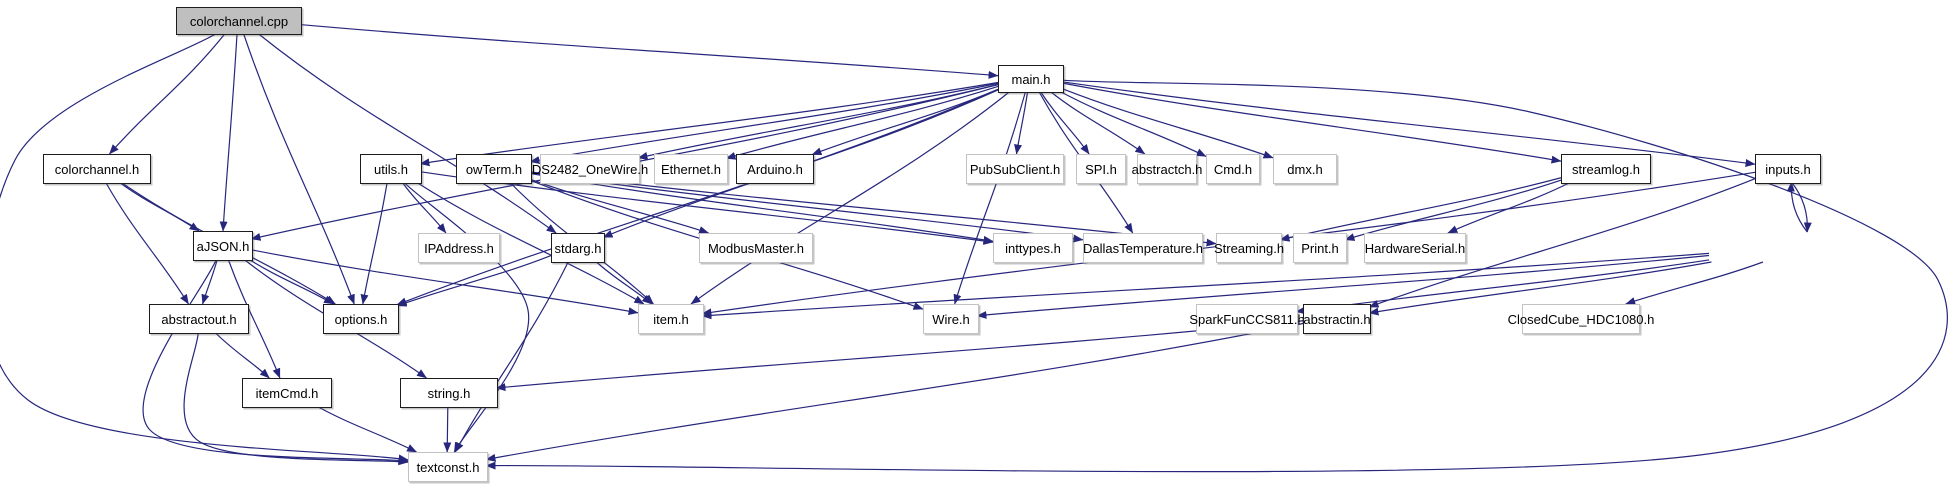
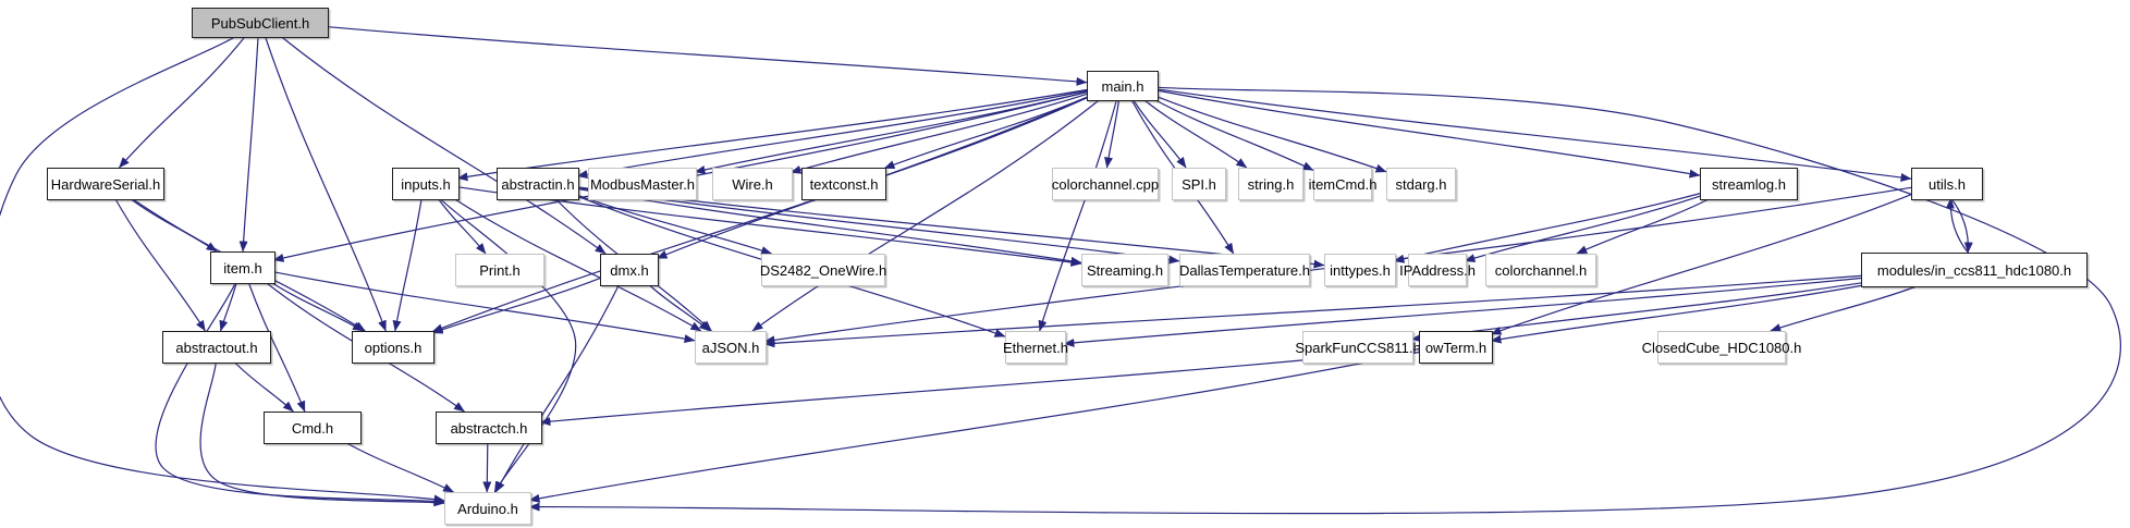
- colorchannel.cpp
+ PubSubClient.h
  main.h
- colorchannel.h
+ HardwareSerial.h
- utils.h
+ inputs.h
- owTerm.h
+ abstractin.h
- DS2482_OneWire.h
+ ModbusMaster.h
- Ethernet.h
+ Wire.h
- Arduino.h
+ textconst.h
- PubSubClient.h
+ colorchannel.cpp
  SPI.h
- abstractch.h
+ string.h
- Cmd.h
+ itemCmd.h
- dmx.h
+ stdarg.h
  streamlog.h
- inputs.h
+ utils.h
- IPAddress.h
+ Print.h
- stdarg.h
+ dmx.h
- ModbusMaster.h
+ DS2482_OneWire.h
- inttypes.h
+ Streaming.h
  DallasTemperature.h
- Streaming.h
+ inttypes.h
- Print.h
+ IPAddress.h
- HardwareSerial.h
+ colorchannel.h
+ modules/in_ccs811_hdc1080.h
- aJSON.h
+ item.h
  abstractout.h
  options.h
- item.h
+ aJSON.h
- Wire.h
+ Ethernet.h
  SparkFunCCS811.h
- abstractin.h
+ owTerm.h
  ClosedCube_HDC1080.h
- itemCmd.h
+ Cmd.h
- string.h
+ abstractch.h
- textconst.h
+ Arduino.h
